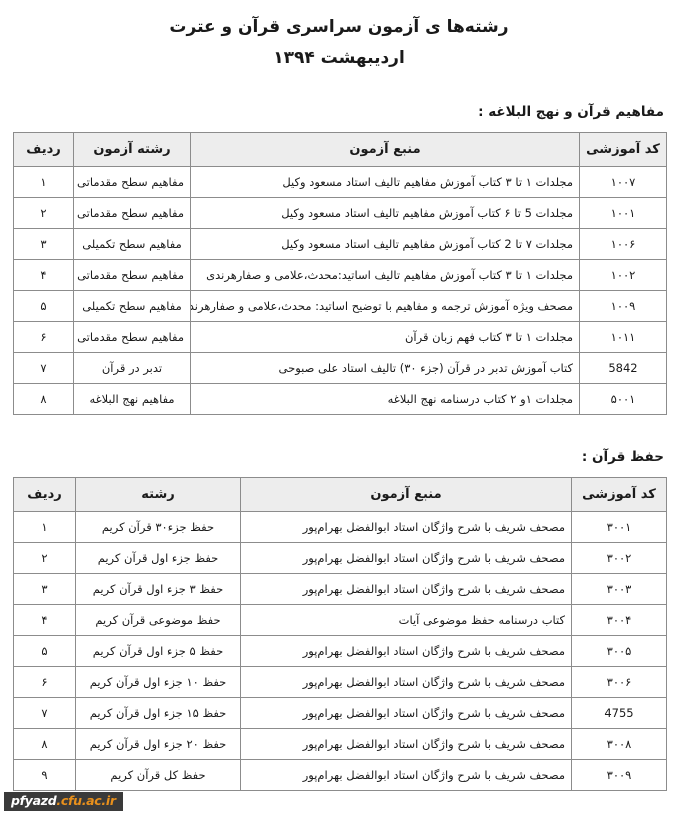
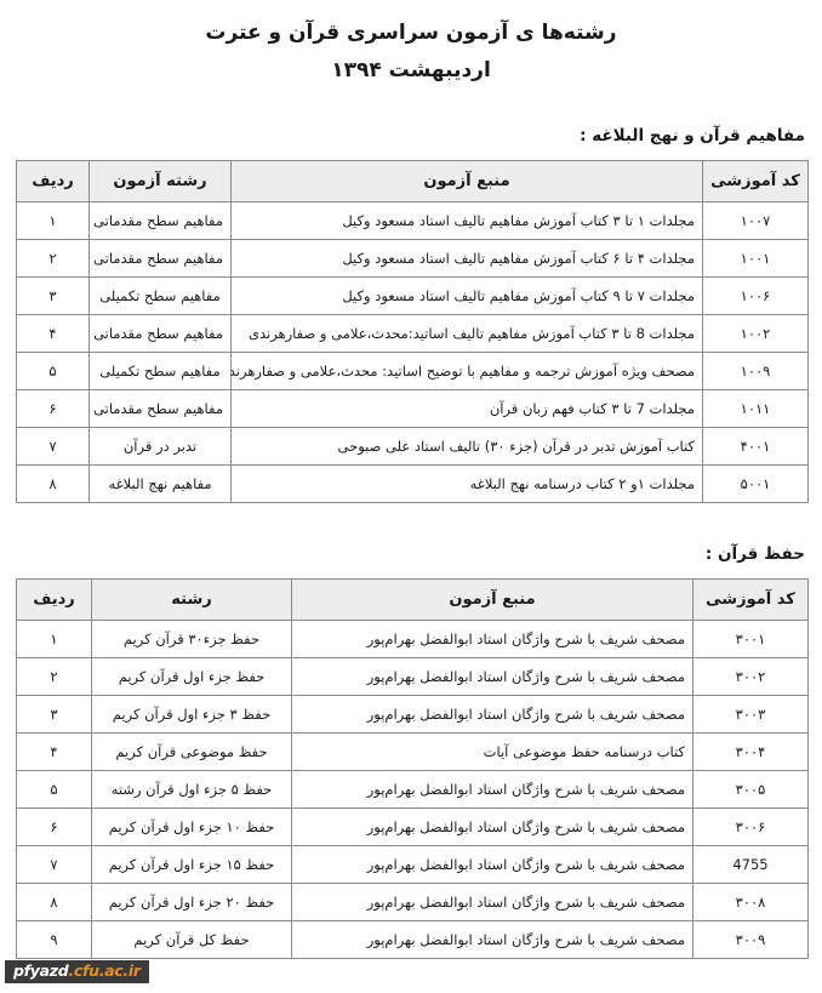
  رشته‌ها ی آزمون سراسری قرآن و عترت
  اردیبهشت ۱۳۹۴
  مفاهیم قرآن و نهج البلاغه :
  کد آموزشی	منبع آزمون	رشته آزمون	ردیف
  ۱۰۰۷	مجلدات ۱ تا ۳ کتاب آموزش مفاهیم تالیف استاد مسعود وکیل	مفاهیم سطح مقدماتی	۱
- ۱۰۰۱	مجلدات 5 تا ۶ کتاب آموزش مفاهیم تالیف استاد مسعود وکیل	مفاهیم سطح مقدماتی	۲
+ ۱۰۰۱	مجلدات ۴ تا ۶ کتاب آموزش مفاهیم تالیف استاد مسعود وکیل	مفاهیم سطح مقدماتی	۲
- ۱۰۰۶	مجلدات ۷ تا 2 کتاب آموزش مفاهیم تالیف استاد مسعود وکیل	مفاهیم سطح تکمیلی	۳
+ ۱۰۰۶	مجلدات ۷ تا ۹ کتاب آموزش مفاهیم تالیف استاد مسعود وکیل	مفاهیم سطح تکمیلی	۳
- ۱۰۰۲	مجلدات ۱ تا ۳ کتاب آموزش مفاهیم تالیف اساتید:محدث،علامی و صفارهرندی	مفاهیم سطح مقدماتی	۴
+ ۱۰۰۲	مجلدات 8 تا ۳ کتاب آموزش مفاهیم تالیف اساتید:محدث،علامی و صفارهرندی	مفاهیم سطح مقدماتی	۴
  ۱۰۰۹	مصحف ویژه آموزش ترجمه و مفاهیم با توضیح اساتید: محدث،علامی و صفارهرند	مفاهیم سطح تکمیلی	۵
- ۱۰۱۱	مجلدات ۱ تا ۳ کتاب فهم زبان قرآن	مفاهیم سطح مقدماتی	۶
+ ۱۰۱۱	مجلدات 7 تا ۳ کتاب فهم زبان قرآن	مفاهیم سطح مقدماتی	۶
- 5842	کتاب آموزش تدبر در قرآن (جزء ۳۰) تالیف استاد علی صبوحی	تدبر در قرآن	۷
+ ۴۰۰۱	کتاب آموزش تدبر در قرآن (جزء ۳۰) تالیف استاد علی صبوحی	تدبر در قرآن	۷
  ۵۰۰۱	مجلدات ۱و ۲ کتاب درسنامه نهج البلاغه	مفاهیم نهج البلاغه	۸
  حفظ قرآن :
  کد آموزشی	منبع آزمون	رشته	ردیف
  ۳۰۰۱	مصحف شریف با شرح واژگان استاد ابوالفضل بهرام‌پور	حفظ جزء۳۰ قرآن کریم	۱
  ۳۰۰۲	مصحف شریف با شرح واژگان استاد ابوالفضل بهرام‌پور	حفظ جزء اول قرآن کریم	۲
  ۳۰۰۳	مصحف شریف با شرح واژگان استاد ابوالفضل بهرام‌پور	حفظ ۳ جزء اول قرآن کریم	۳
  ۳۰۰۴	کتاب درسنامه حفظ موضوعی آیات	حفظ موضوعی قرآن کریم	۴
- ۳۰۰۵	مصحف شریف با شرح واژگان استاد ابوالفضل بهرام‌پور	حفظ ۵ جزء اول قرآن کریم	۵
+ ۳۰۰۵	مصحف شریف با شرح واژگان استاد ابوالفضل بهرام‌پور	حفظ ۵ جزء اول قرآن رشته	۵
  ۳۰۰۶	مصحف شریف با شرح واژگان استاد ابوالفضل بهرام‌پور	حفظ ۱۰ جزء اول قرآن کریم	۶
  4755	مصحف شریف با شرح واژگان استاد ابوالفضل بهرام‌پور	حفظ ۱۵ جزء اول قرآن کریم	۷
  ۳۰۰۸	مصحف شریف با شرح واژگان استاد ابوالفضل بهرام‌پور	حفظ ۲۰ جزء اول قرآن کریم	۸
  ۳۰۰۹	مصحف شریف با شرح واژگان استاد ابوالفضل بهرام‌پور	حفظ کل قرآن کریم	۹
  pfyazd.cfu.ac.ir
